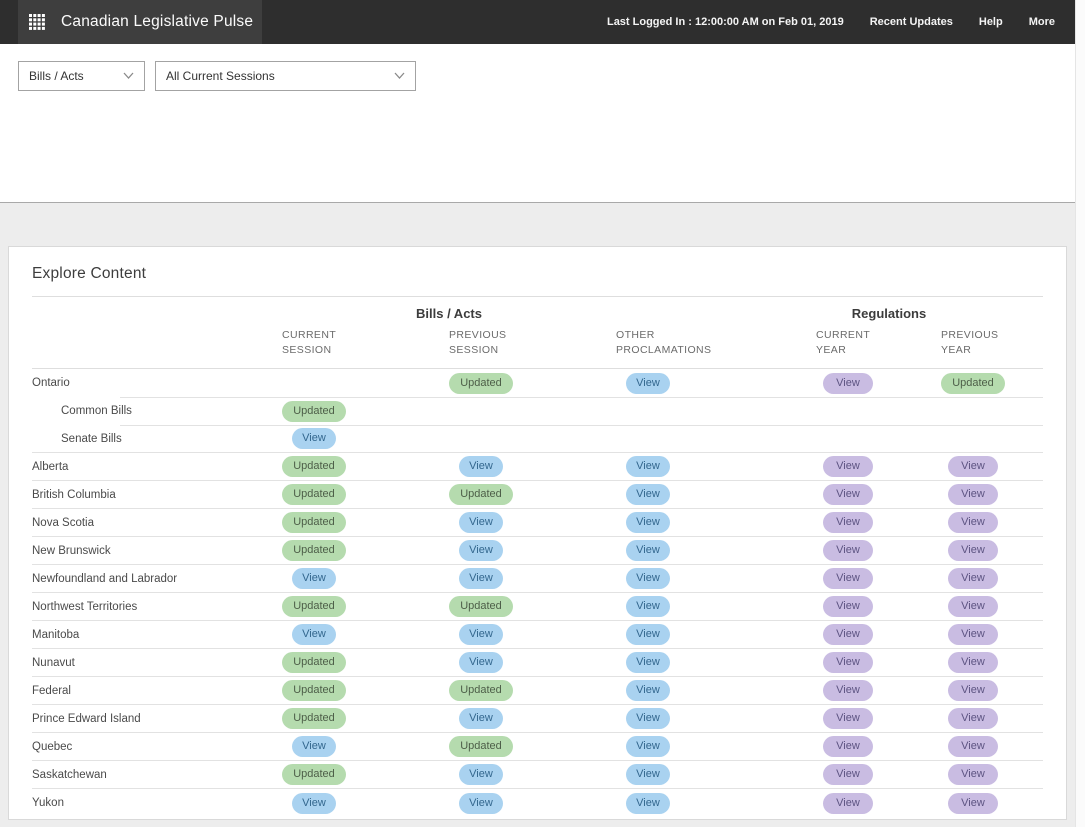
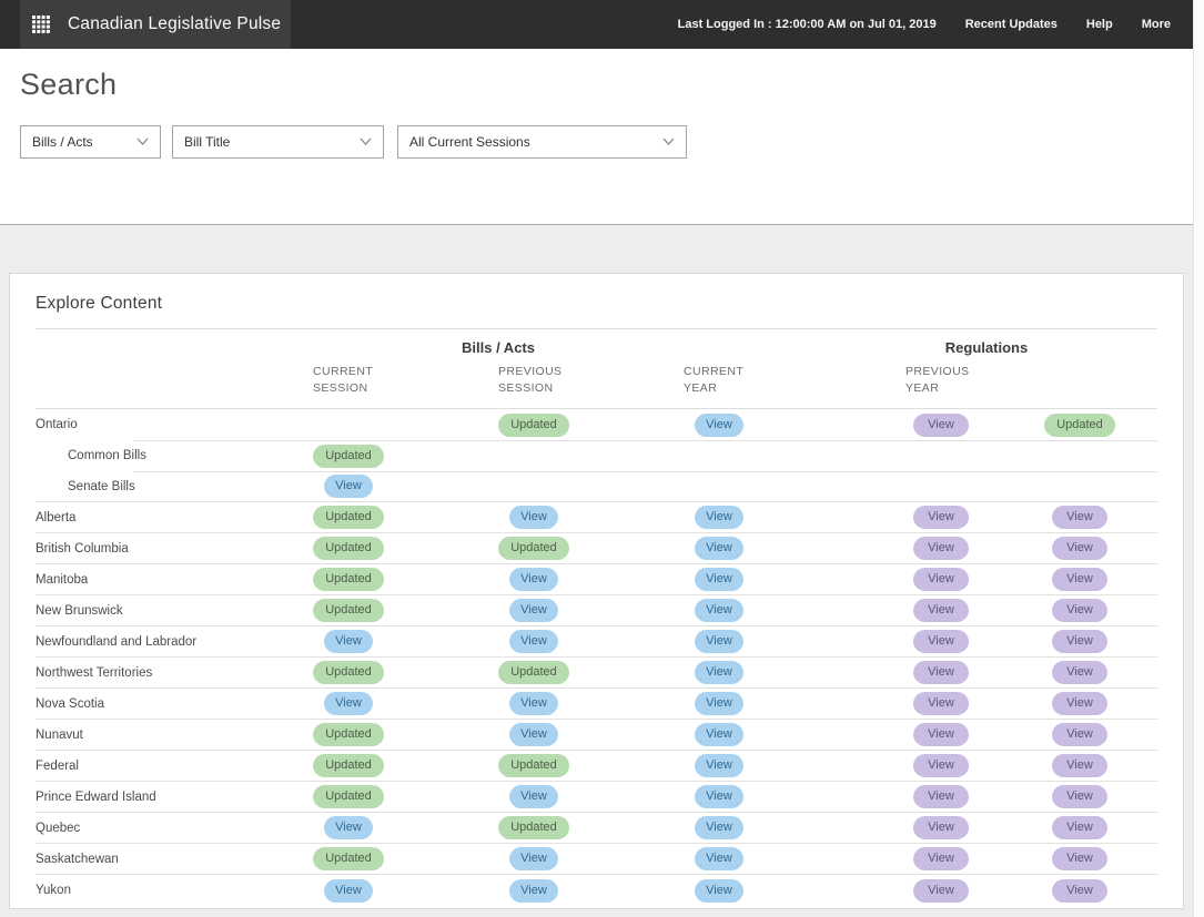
  Canadian Legislative Pulse
- Last Logged In : 12:00:00 AM on Feb 01, 2019
+ Last Logged In : 12:00:00 AM on Jul 01, 2019
  Recent Updates
  Help
  More
+ Search
  Bills / Acts
+ Bill Title
  All Current Sessions
  Explore Content
  Bills / Acts
  Regulations
  CURRENT
  SESSION
  PREVIOUS
  SESSION
- OTHER
- PROCLAMATIONS
  CURRENT
  YEAR
  PREVIOUS
  YEAR
  Ontario
  Updated
  View
  View
  Updated
  Common Bills
  Updated
  Senate Bills
  View
  Alberta
  Updated
  View
  View
  View
  View
  British Columbia
  Updated
  Updated
  View
  View
  View
- Nova Scotia
+ Manitoba
  Updated
  View
  View
  View
  View
  New Brunswick
  Updated
  View
  View
  View
  View
  Newfoundland and Labrador
  View
  View
  View
  View
  View
  Northwest Territories
  Updated
  Updated
  View
  View
  View
- Manitoba
+ Nova Scotia
  View
  View
  View
  View
  View
  Nunavut
  Updated
  View
  View
  View
  View
  Federal
  Updated
  Updated
  View
  View
  View
  Prince Edward Island
  Updated
  View
  View
  View
  View
  Quebec
  View
  Updated
  View
  View
  View
  Saskatchewan
  Updated
  View
  View
  View
  View
  Yukon
  View
  View
  View
  View
  View
